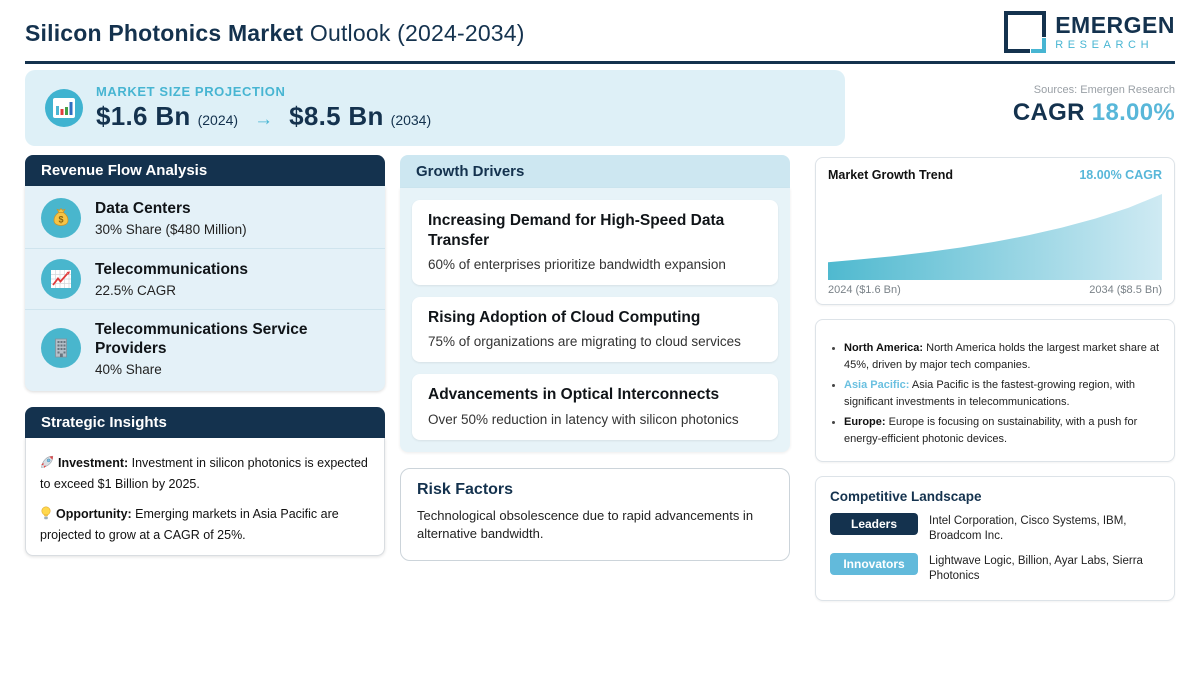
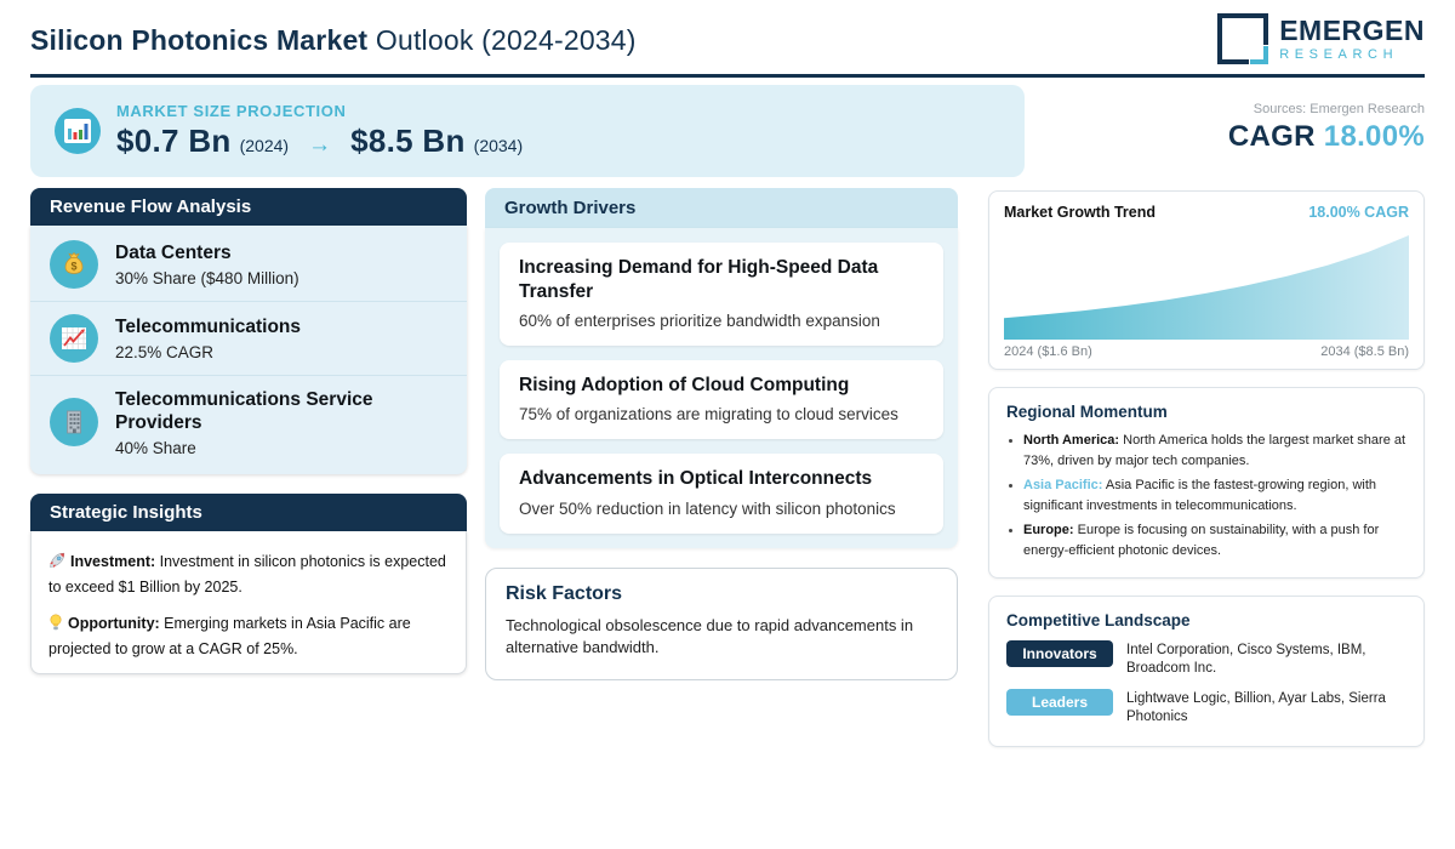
  Silicon Photonics Market Outlook (2024-2034)
  EMERGEN
  RESEARCH
  MARKET SIZE PROJECTION
- $1.6 Bn
+ $0.7 Bn
  (2024)
  →
  $8.5 Bn
  (2034)
  Sources: Emergen Research
  CAGR 18.00%
  Revenue Flow Analysis
  $
  Data Centers
  30% Share ($480 Million)
  Telecommunications
  22.5% CAGR
  Telecommunications Service Providers
  40% Share
  Strategic Insights
  Investment: Investment in silicon photonics is expected to exceed $1 Billion by 2025.
  Opportunity: Emerging markets in Asia Pacific are projected to grow at a CAGR of 25%.
  Growth Drivers
  Increasing Demand for High-Speed Data Transfer
  60% of enterprises prioritize bandwidth expansion
  Rising Adoption of Cloud Computing
  75% of organizations are migrating to cloud services
  Advancements in Optical Interconnects
  Over 50% reduction in latency with silicon photonics
  Risk Factors
  Technological obsolescence due to rapid advancements in alternative bandwidth.
  Market Growth Trend
  18.00% CAGR
  2024 ($1.6 Bn)
  2034 ($8.5 Bn)
+ Regional Momentum
- North America: North America holds the largest market share at 45%, driven by major tech companies.
+ North America: North America holds the largest market share at 73%, driven by major tech companies.
  Asia Pacific: Asia Pacific is the fastest-growing region, with significant investments in telecommunications.
  Europe: Europe is focusing on sustainability, with a push for energy-efficient photonic devices.
  Competitive Landscape
- Leaders
+ Innovators
  Intel Corporation, Cisco Systems, IBM, Broadcom Inc.
- Innovators
+ Leaders
  Lightwave Logic, Billion, Ayar Labs, Sierra Photonics
